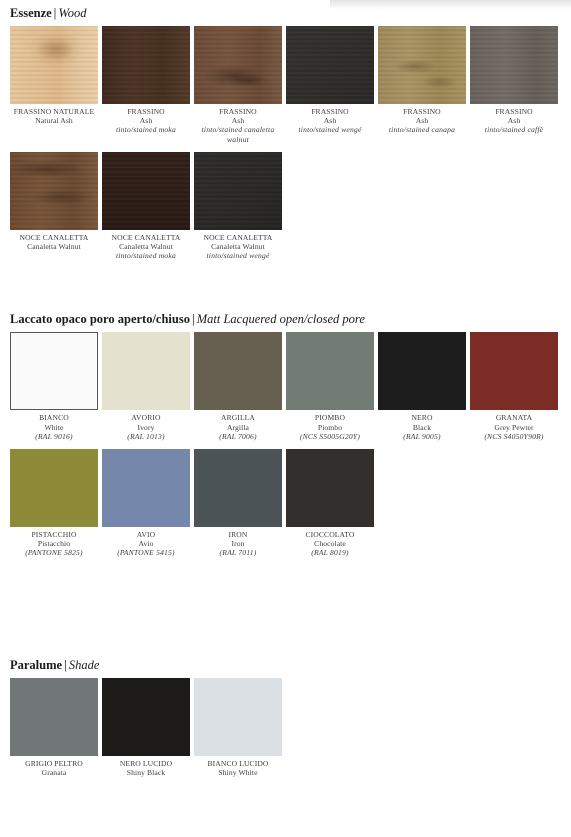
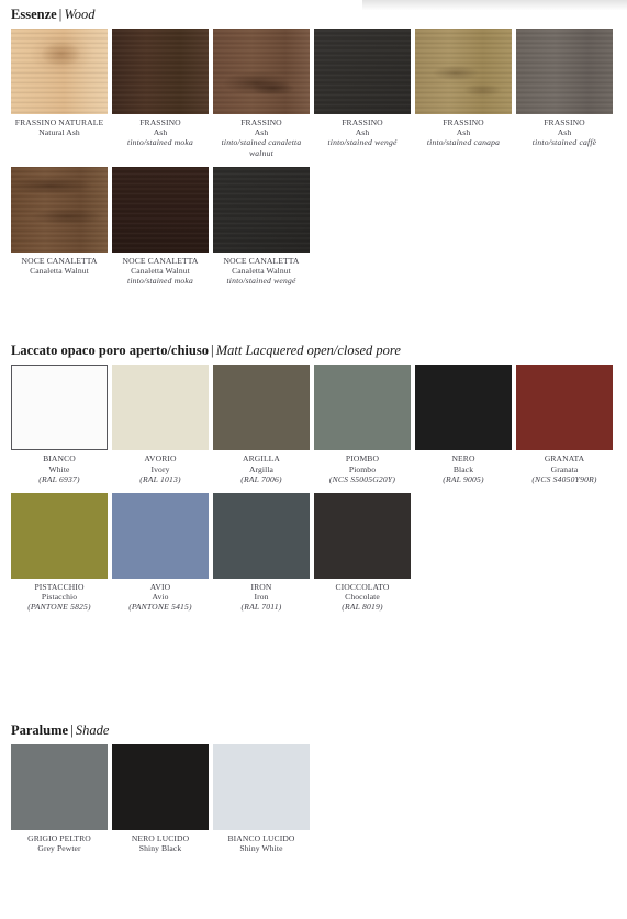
  Essenze | Wood
  FRASSINO NATURALE
  Natural Ash
  FRASSINO
  Ash
  tinto/stained moka
  FRASSINO
  Ash
  tinto/stained canaletta walnut
  FRASSINO
  Ash
  tinto/stained wengé
  FRASSINO
  Ash
  tinto/stained canapa
  FRASSINO
  Ash
  tinto/stained caffè
  NOCE CANALETTA
  Canaletta Walnut
  NOCE CANALETTA
  Canaletta Walnut
  tinto/stained moka
  NOCE CANALETTA
  Canaletta Walnut
  tinto/stained wengé
  Laccato opaco poro aperto/chiuso | Matt Lacquered open/closed pore
  BIANCO
  White
- (RAL 9016)
+ (RAL 6937)
  AVORIO
  Ivory
  (RAL 1013)
  ARGILLA
  Argilla
  (RAL 7006)
  PIOMBO
  Piombo
  (NCS S5005G20Y)
  NERO
  Black
  (RAL 9005)
  GRANATA
- Grey Pewter
+ Granata
  (NCS S4050Y90R)
  PISTACCHIO
  Pistacchio
  (PANTONE 5825)
  AVIO
  Avio
  (PANTONE 5415)
  IRON
  Iron
  (RAL 7011)
  CIOCCOLATO
  Chocolate
  (RAL 8019)
  Paralume | Shade
  GRIGIO PELTRO
- Granata
+ Grey Pewter
  NERO LUCIDO
  Shiny Black
  BIANCO LUCIDO
  Shiny White
